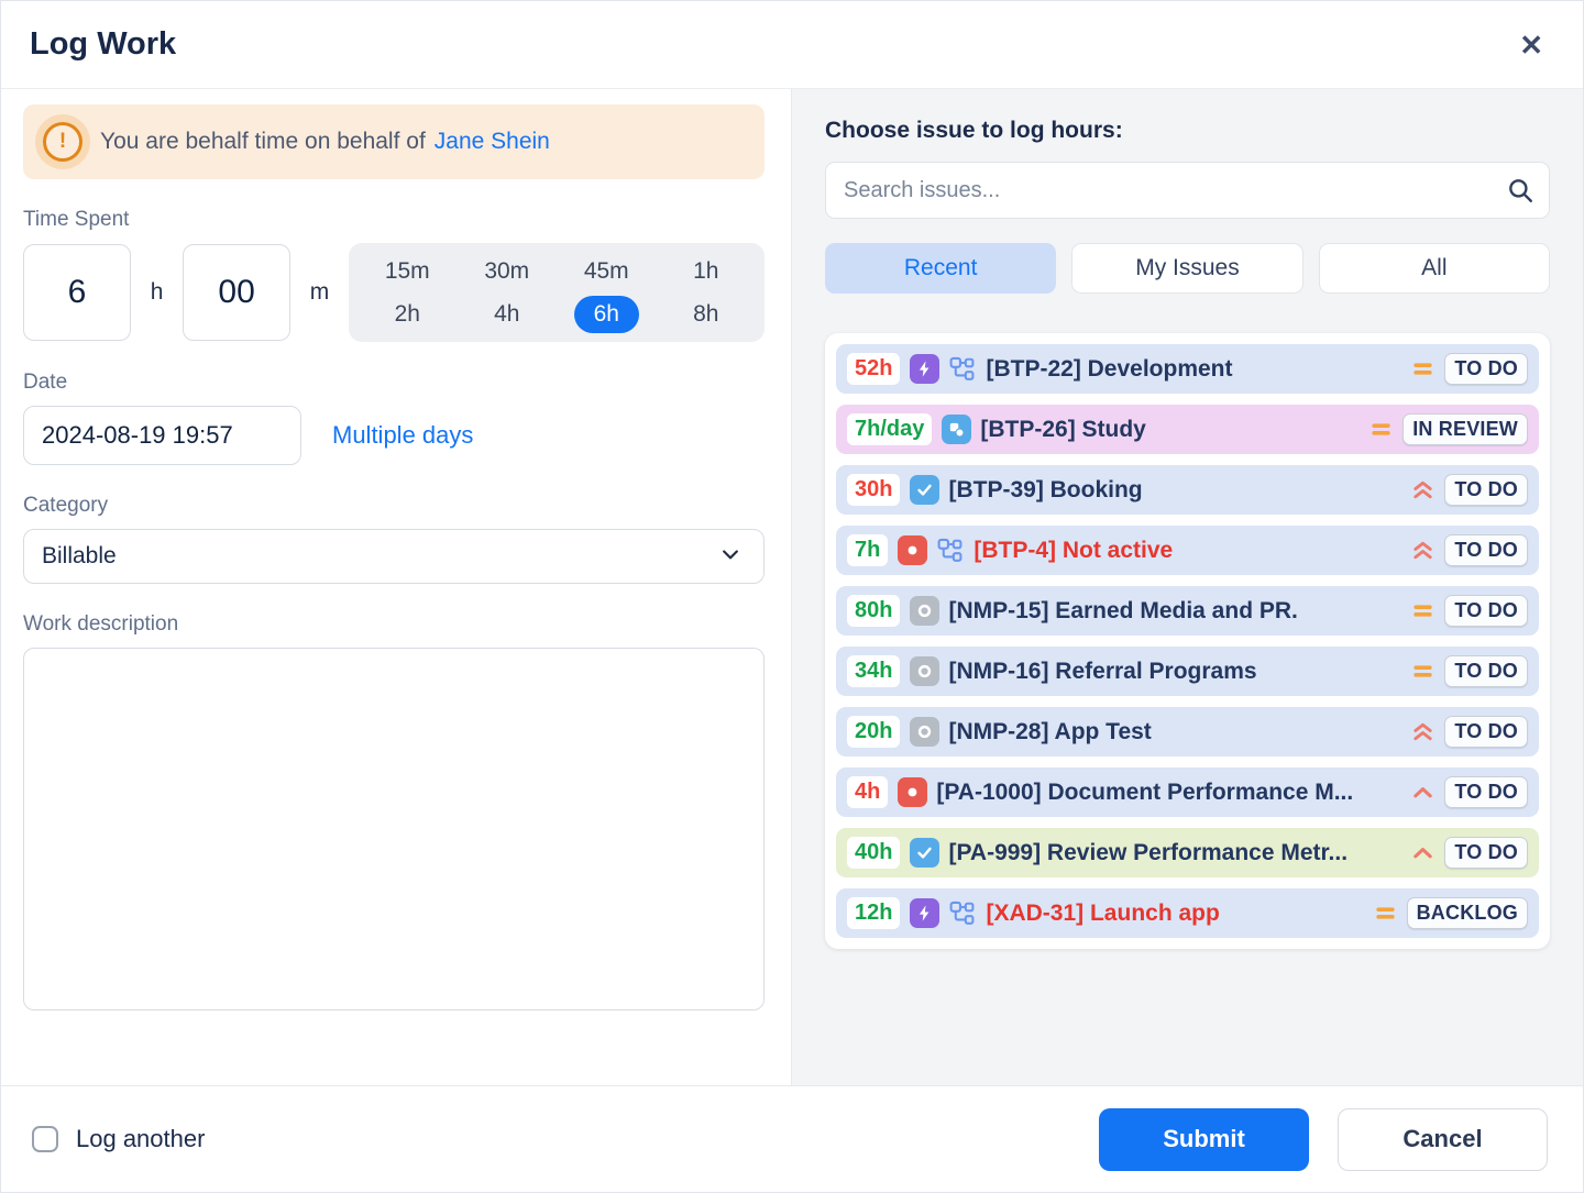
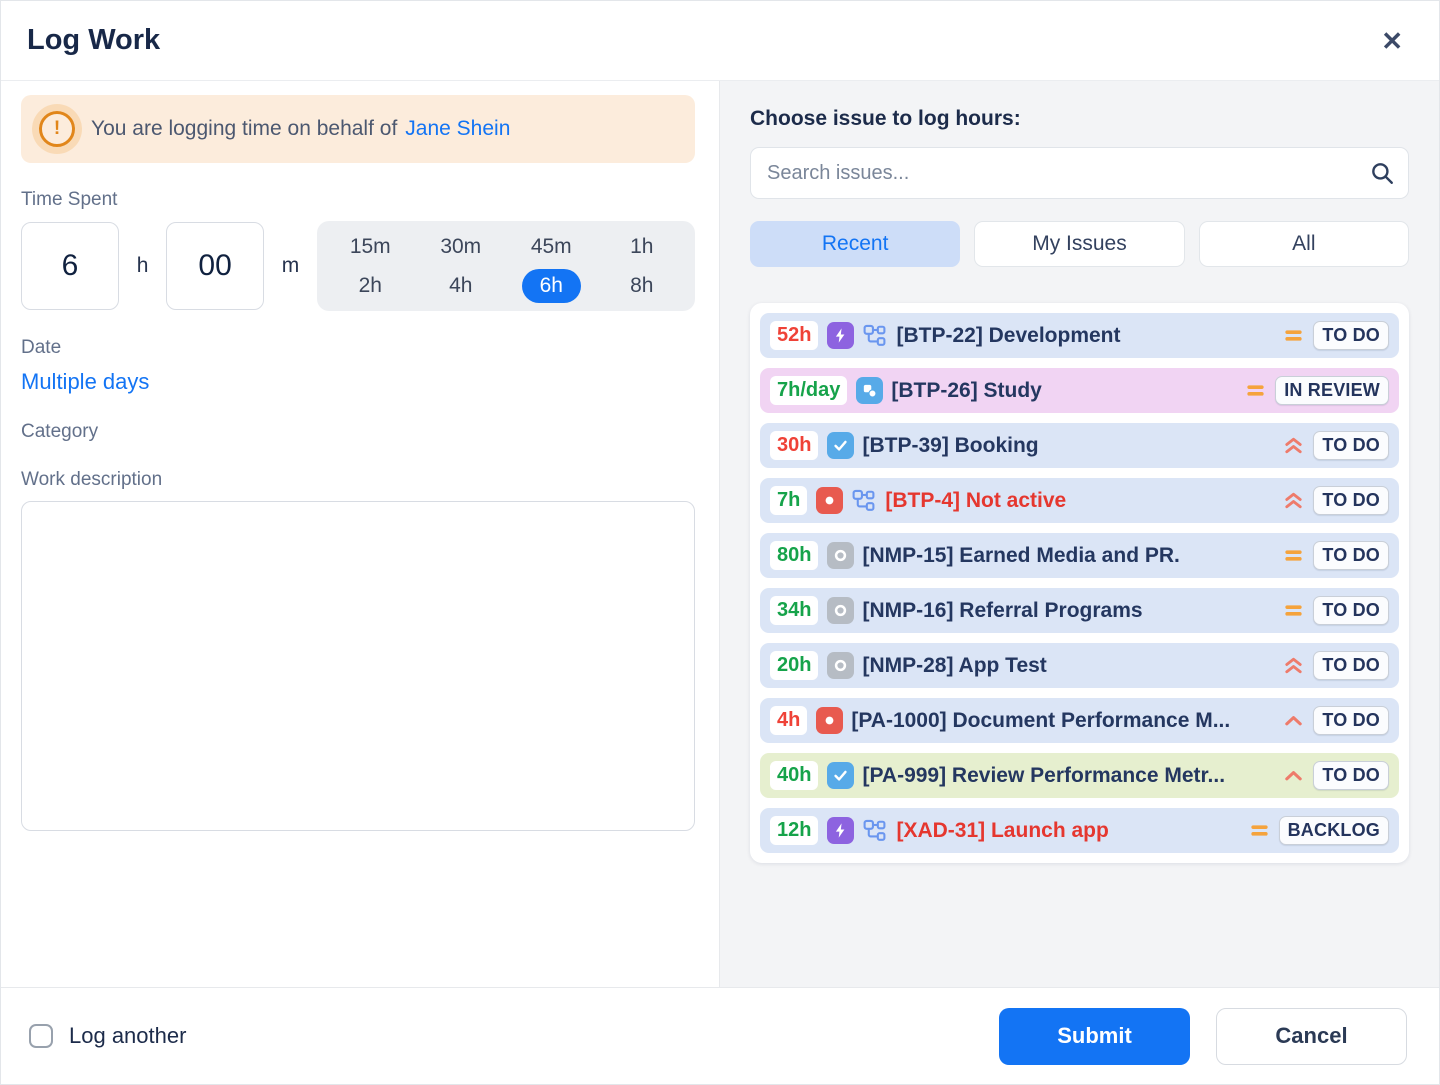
  Log Work
  ✕
  !
- You are behalf time on behalf of Jane Shein
+ You are logging time on behalf of Jane Shein
  Time Spent
  6
  h
  00
  m
  15m
  30m
  45m
  1h
  2h
  4h
  6h
  8h
  Date
- 2024-08-19 19:57
  Multiple days
  Category
- Billable
  Work description
  Choose issue to log hours:
  Search issues...
  Recent
  My Issues
  All
  52h
  [BTP-22] Development
  TO DO
  7h/day
  [BTP-26] Study
  IN REVIEW
  30h
  [BTP-39] Booking
  TO DO
  7h
  [BTP-4] Not active
  TO DO
  80h
  [NMP-15] Earned Media and PR.
  TO DO
  34h
  [NMP-16] Referral Programs
  TO DO
  20h
  [NMP-28] App Test
  TO DO
  4h
  [PA-1000] Document Performance M...
  TO DO
  40h
  [PA-999] Review Performance Metr...
  TO DO
  12h
  [XAD-31] Launch app
  BACKLOG
  Log another
  Submit
  Cancel
